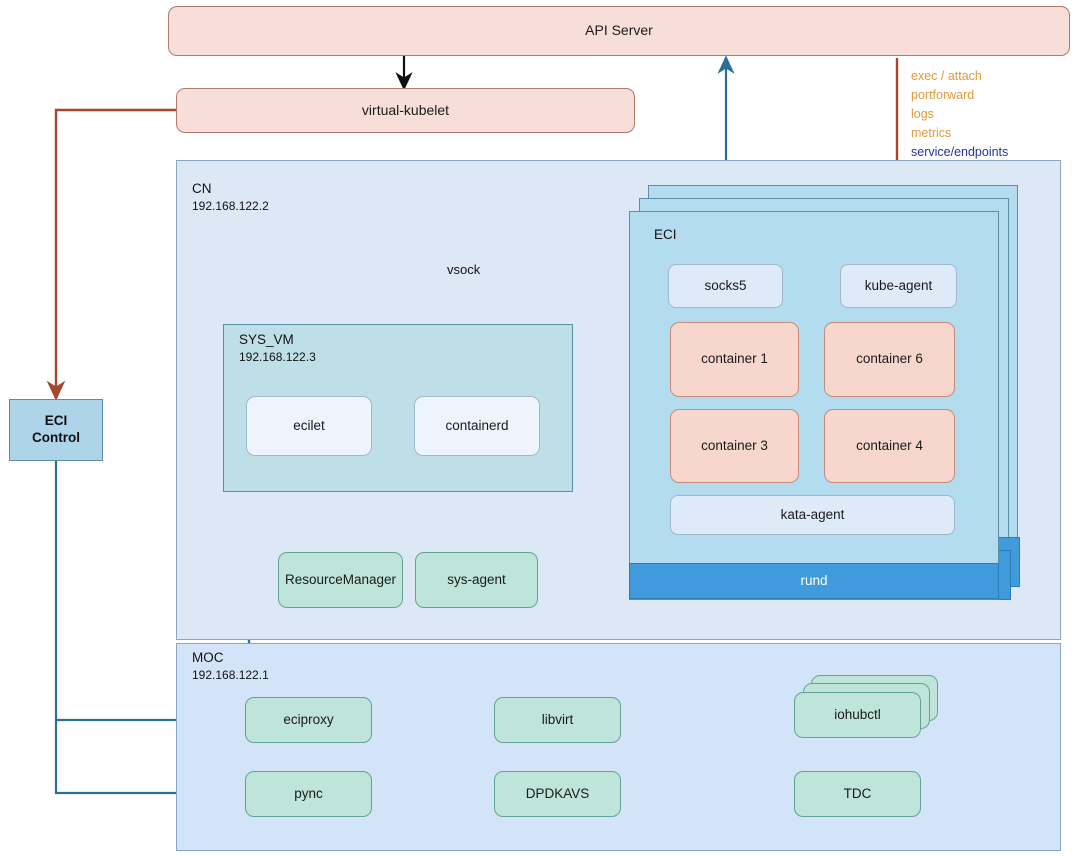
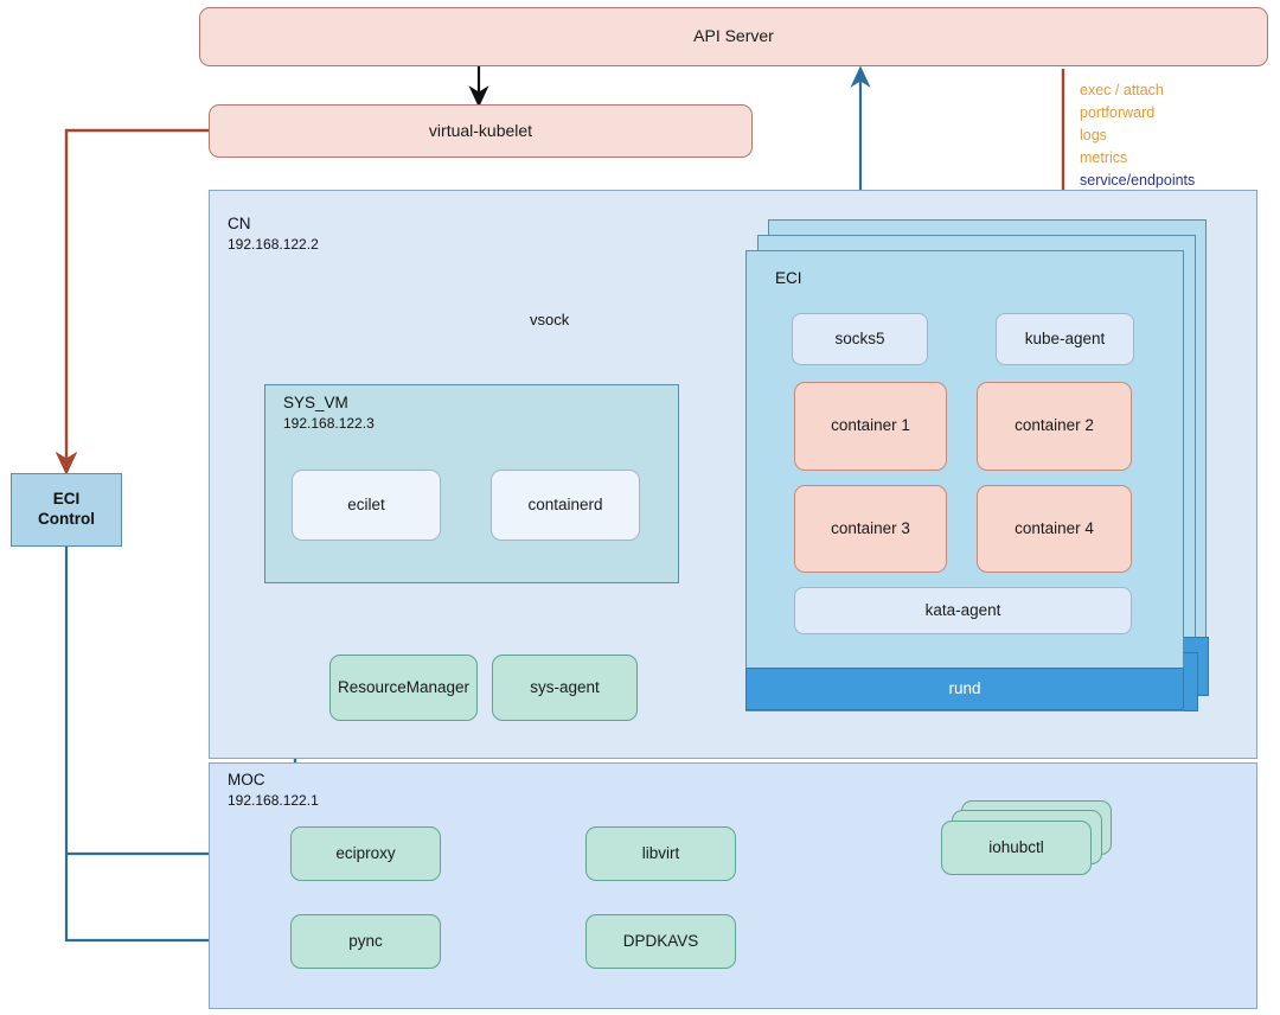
  API Server
  virtual-kubelet
  exec / attach
  portforward
  logs
  metrics
  service/endpoints
  ECI
  Control
  CN
  192.168.122.2
  SYS_VM
  192.168.122.3
  ECI
  socks5
  kube-agent
  container 1
- container 6
+ container 2
  container 3
  container 4
  kata-agent
  rund
  ecilet
  containerd
  ResourceManager
  sys-agent
  MOC
  192.168.122.1
  eciproxy
  libvirt
  iohubctl
  pync
  DPDKAVS
- TDC
  vsock
